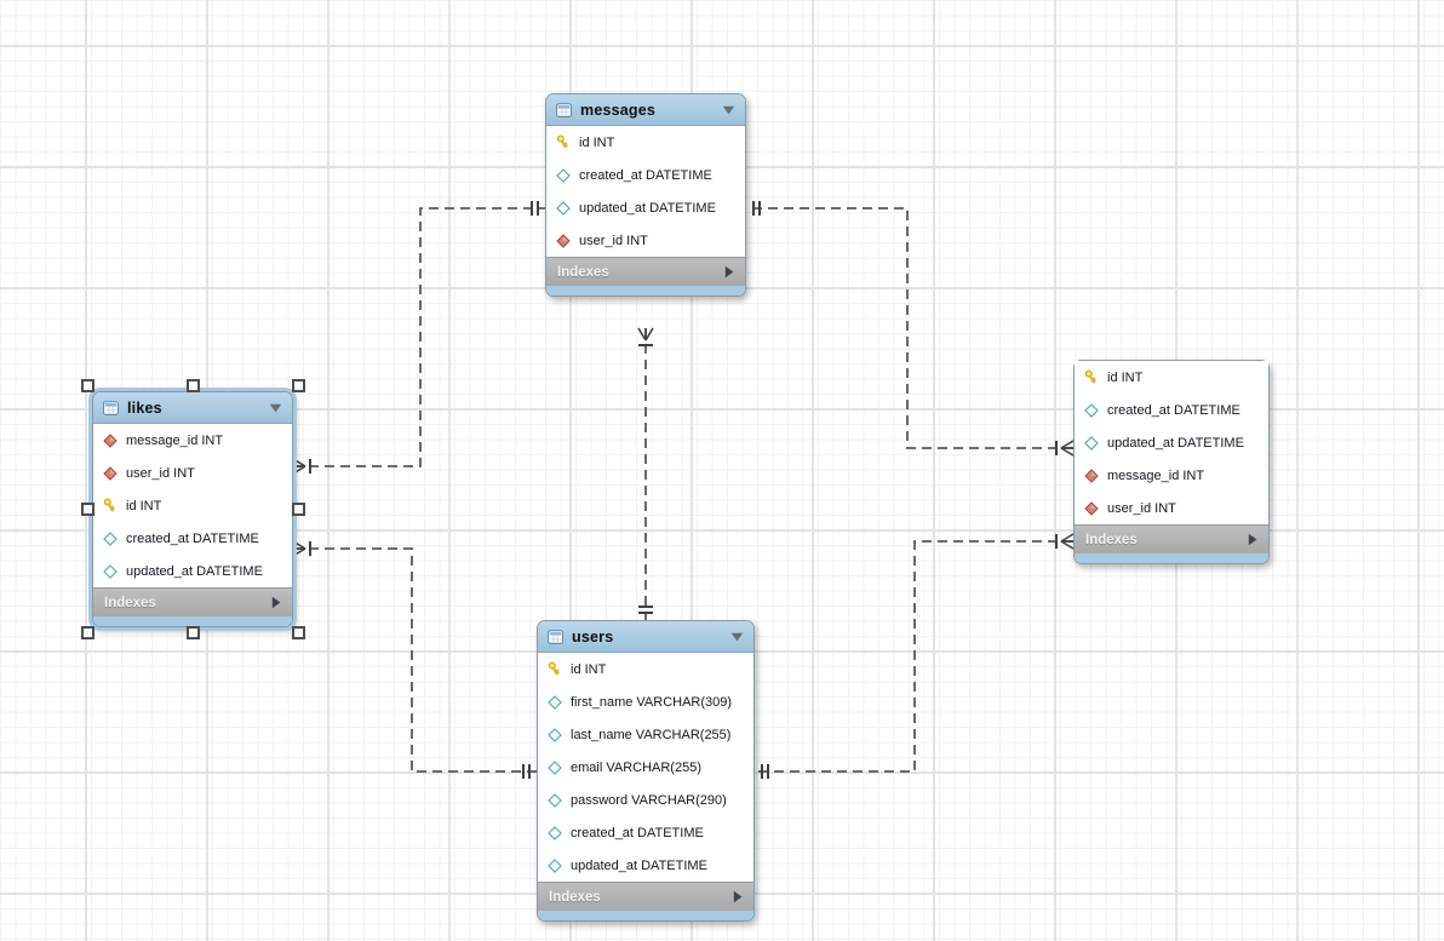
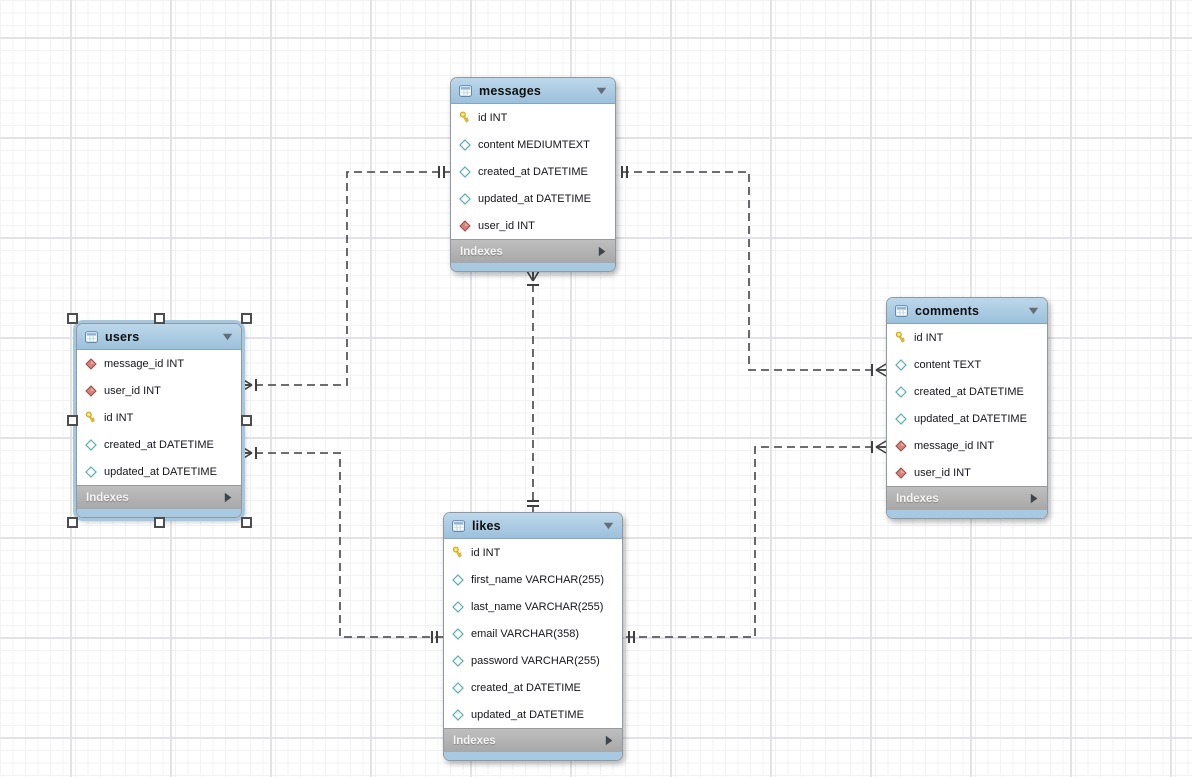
  messages
  id INT
+ content MEDIUMTEXT
  created_at DATETIME
  updated_at DATETIME
  user_id INT
  Indexes
- likes
+ users
  message_id INT
  user_id INT
  id INT
  created_at DATETIME
  updated_at DATETIME
  Indexes
+ comments
  id INT
+ content TEXT
  created_at DATETIME
  updated_at DATETIME
  message_id INT
  user_id INT
  Indexes
- users
+ likes
  id INT
- first_name VARCHAR(309)
+ first_name VARCHAR(255)
  last_name VARCHAR(255)
- email VARCHAR(255)
+ email VARCHAR(358)
- password VARCHAR(290)
+ password VARCHAR(255)
  created_at DATETIME
  updated_at DATETIME
  Indexes
